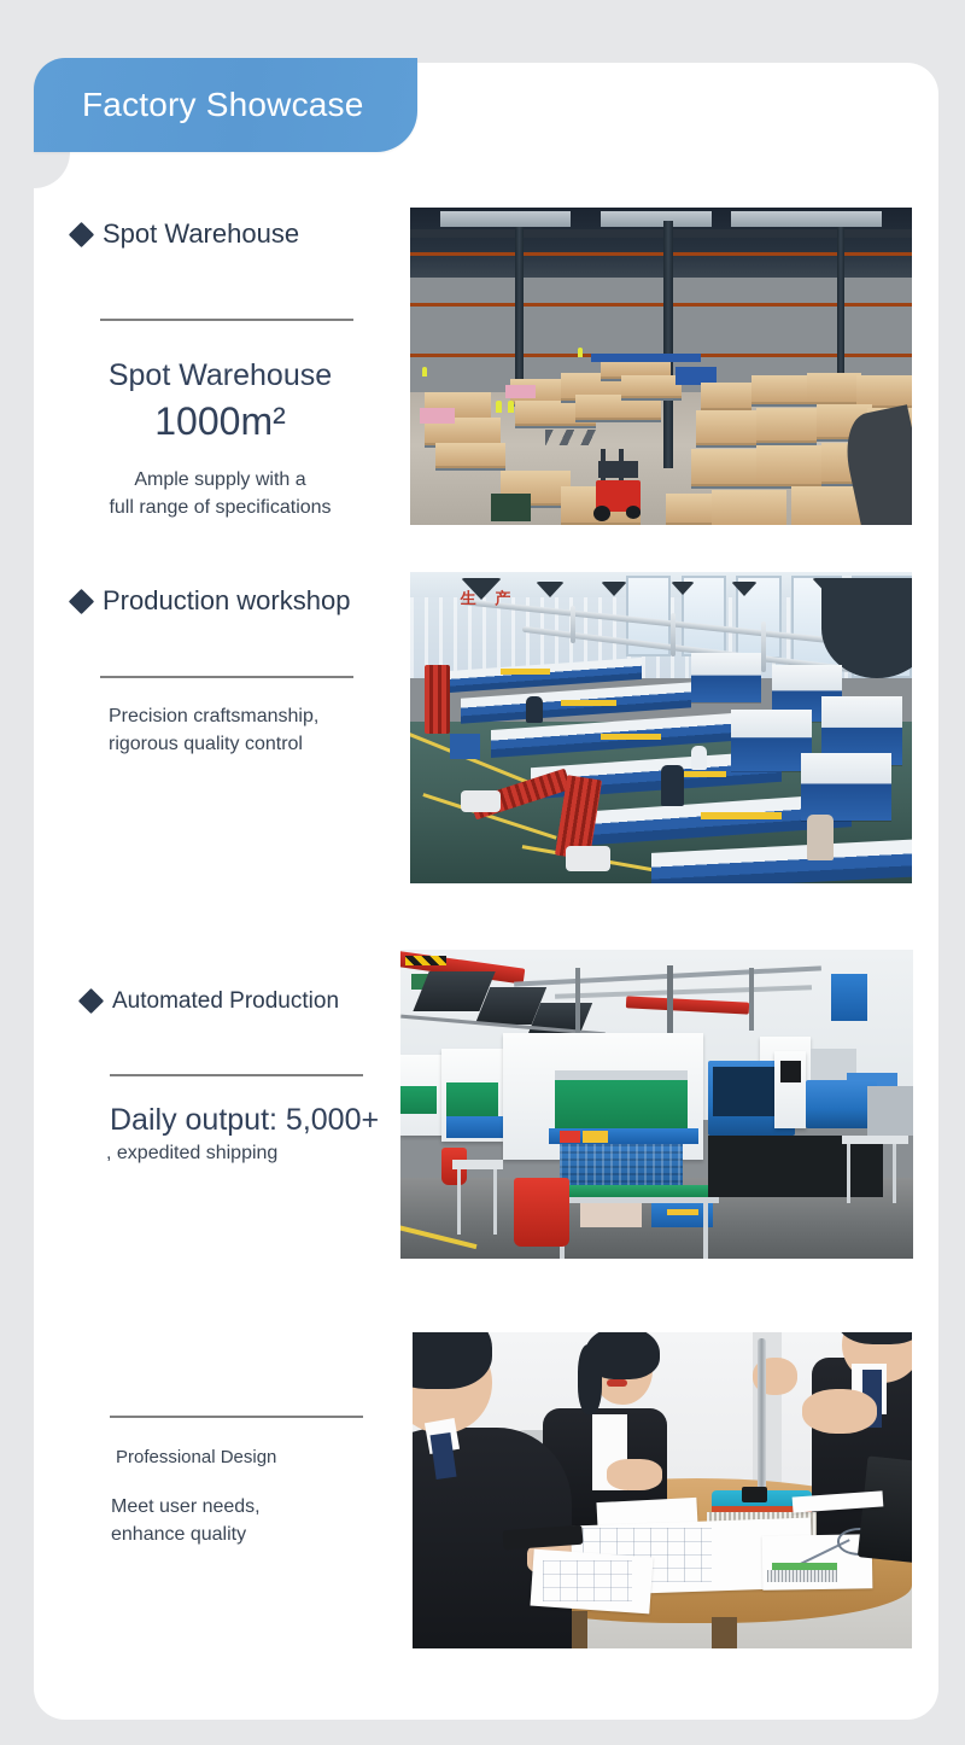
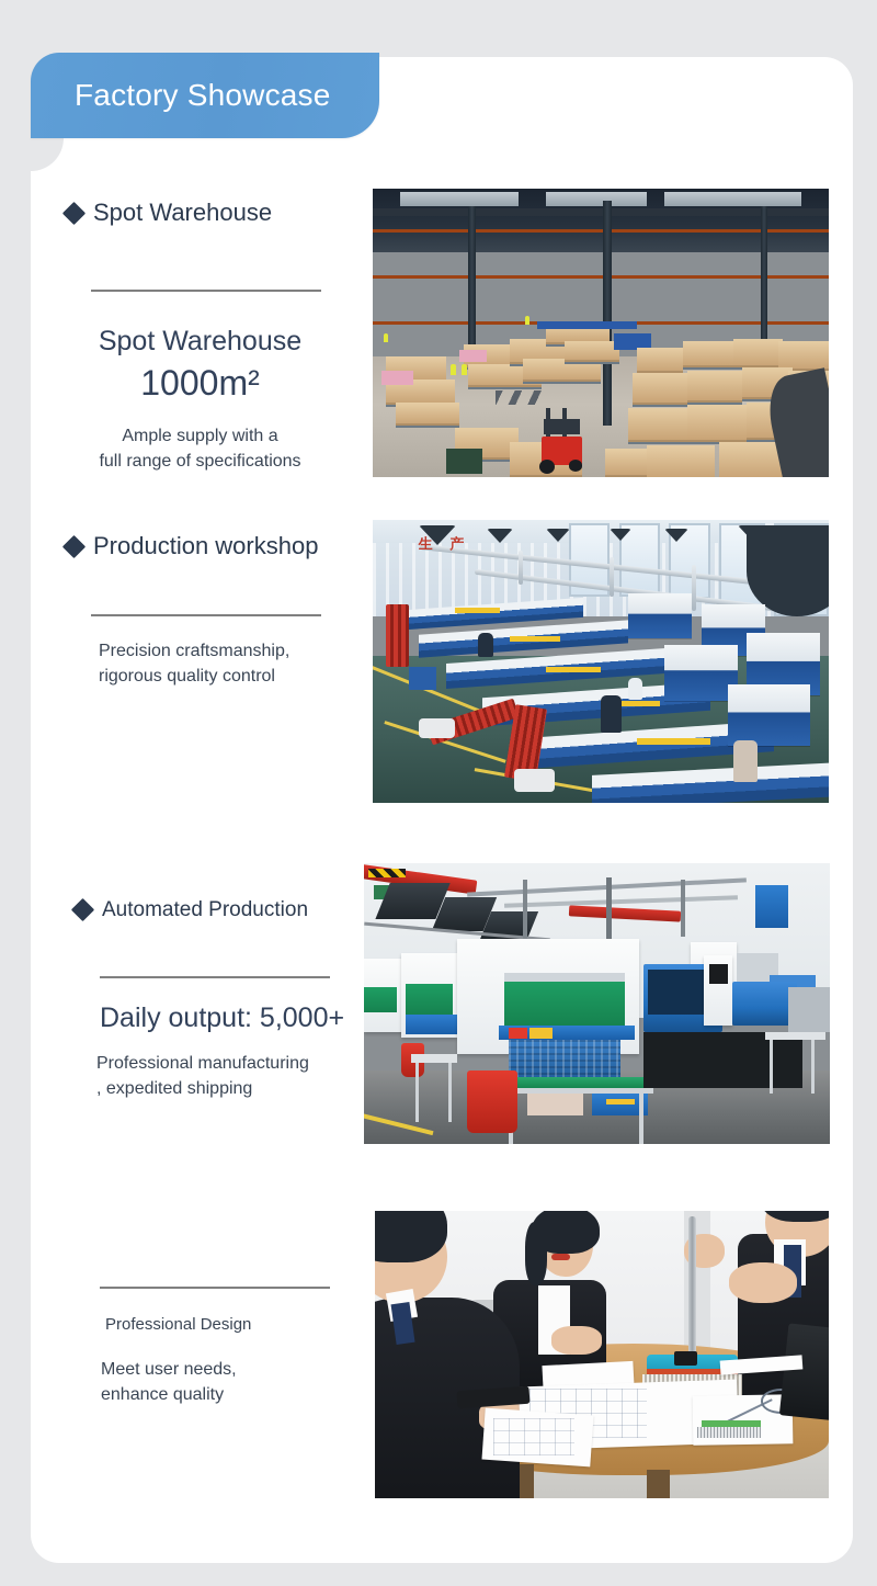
  Factory Showcase
  Spot Warehouse
  Spot Warehouse
  1000m²
  Ample supply with a
  full range of specifications
  Production workshop
  Precision craftsmanship,
  rigorous quality control
  生 产
  Automated Production
  Daily output: 5,000+
+ Professional manufacturing
  , expedited shipping
  Professional Design
  Meet user needs,
  enhance quality
